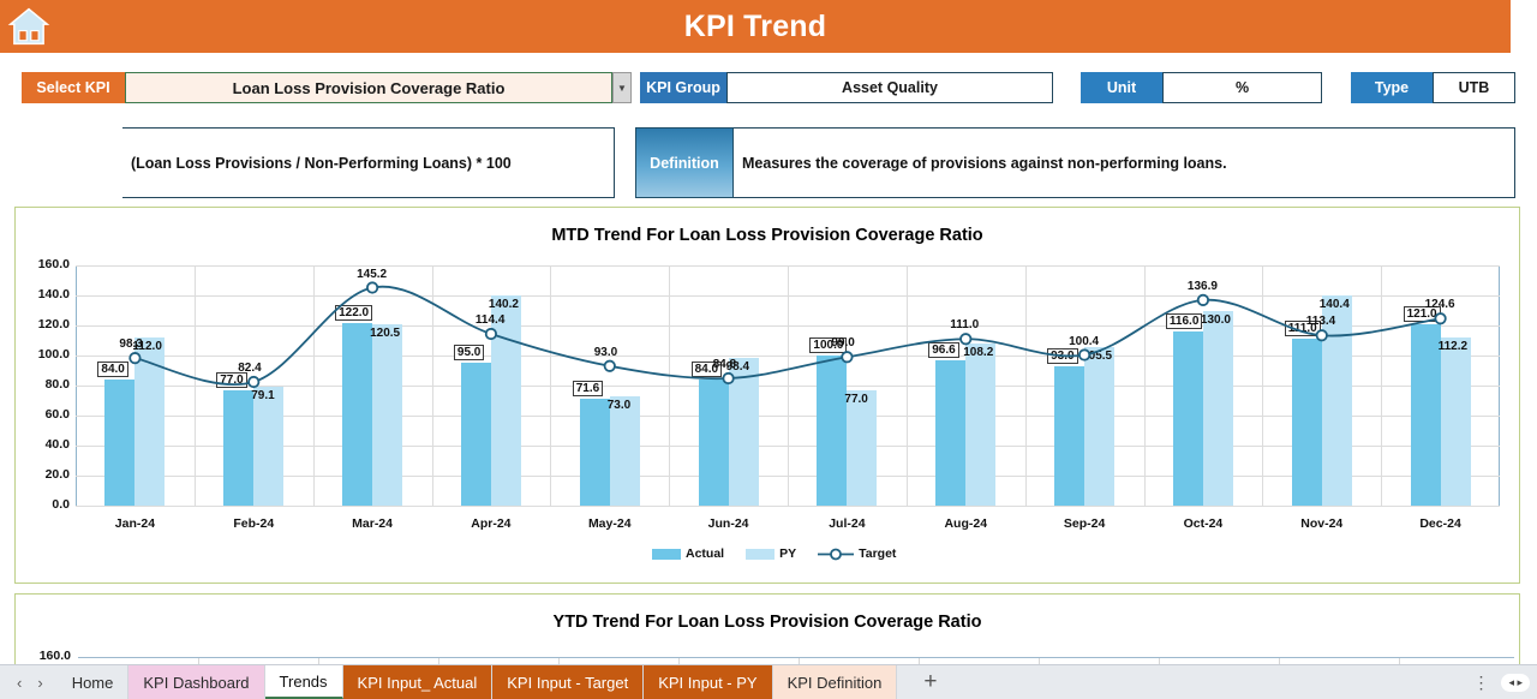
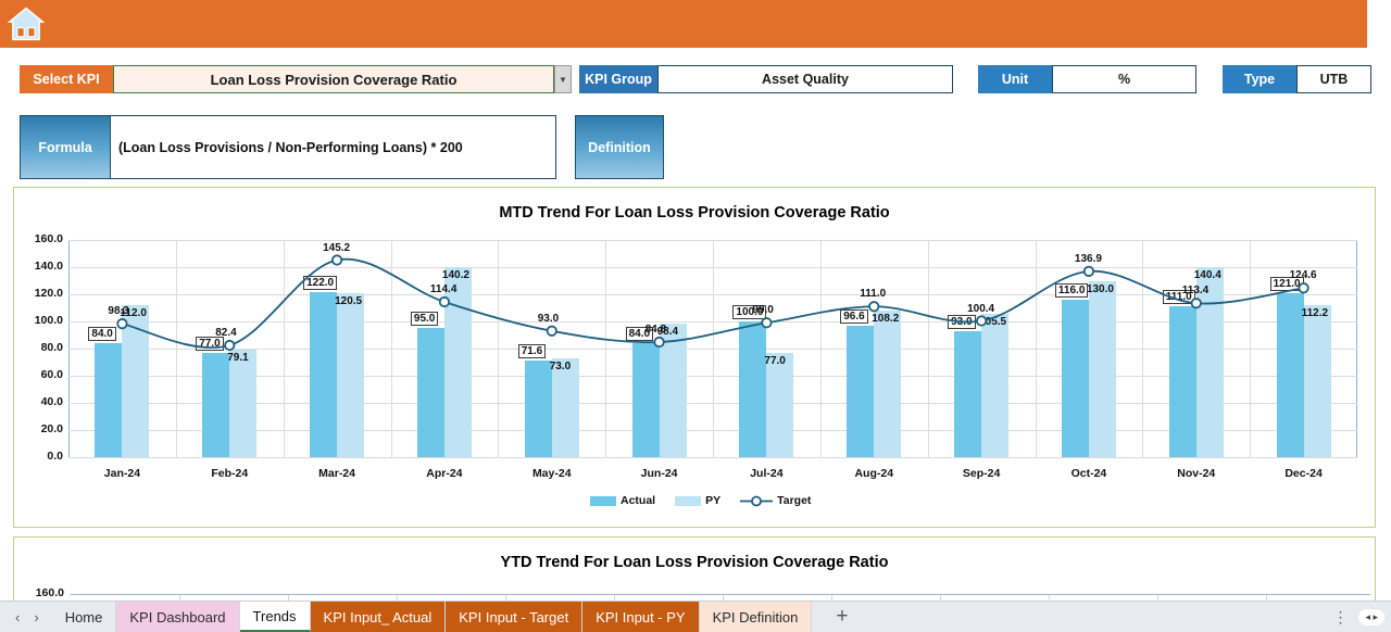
- KPI Trend
  Select KPI
  Loan Loss Provision Coverage Ratio
  ▼
  KPI Group
  Asset Quality
  Unit
  %
  Type
  UTB
+ Formula
- (Loan Loss Provisions / Non-Performing Loans) * 100
+ (Loan Loss Provisions / Non-Performing Loans) * 200
  Definition
- Measures the coverage of provisions against non-performing loans.
  MTD Trend For Loan Loss Provision Coverage Ratio
  0.0
  20.0
  40.0
  60.0
  80.0
  100.0
  120.0
  140.0
  160.0
  112.0
  84.0
  98.3
  Jan-24
  79.1
  77.0
  82.4
  Feb-24
  120.5
  122.0
  145.2
  Mar-24
  140.2
  95.0
  114.4
  Apr-24
  73.0
  71.6
  93.0
  May-24
  98.4
  84.0
  84.8
  Jun-24
  77.0
  100.0
  99.0
  Jul-24
  108.2
  96.6
  111.0
  Aug-24
  05.5
  100.4
  Sep-24
  130.0
  116.0
  136.9
  Oct-24
  140.4
  11.0
  113.4
  Nov-24
  112.2
  121.0
  124.6
  Dec-24
  Actual
  PY
  Target
  YTD Trend For Loan Loss Provision Coverage Ratio
  160.0
  ‹
  ›
  Home
  KPI Dashboard
  Trends
  KPI Input_ Actual
  KPI Input - Target
  KPI Input - PY
  KPI Definition
  +
  ⋮
  ◂ ▸
